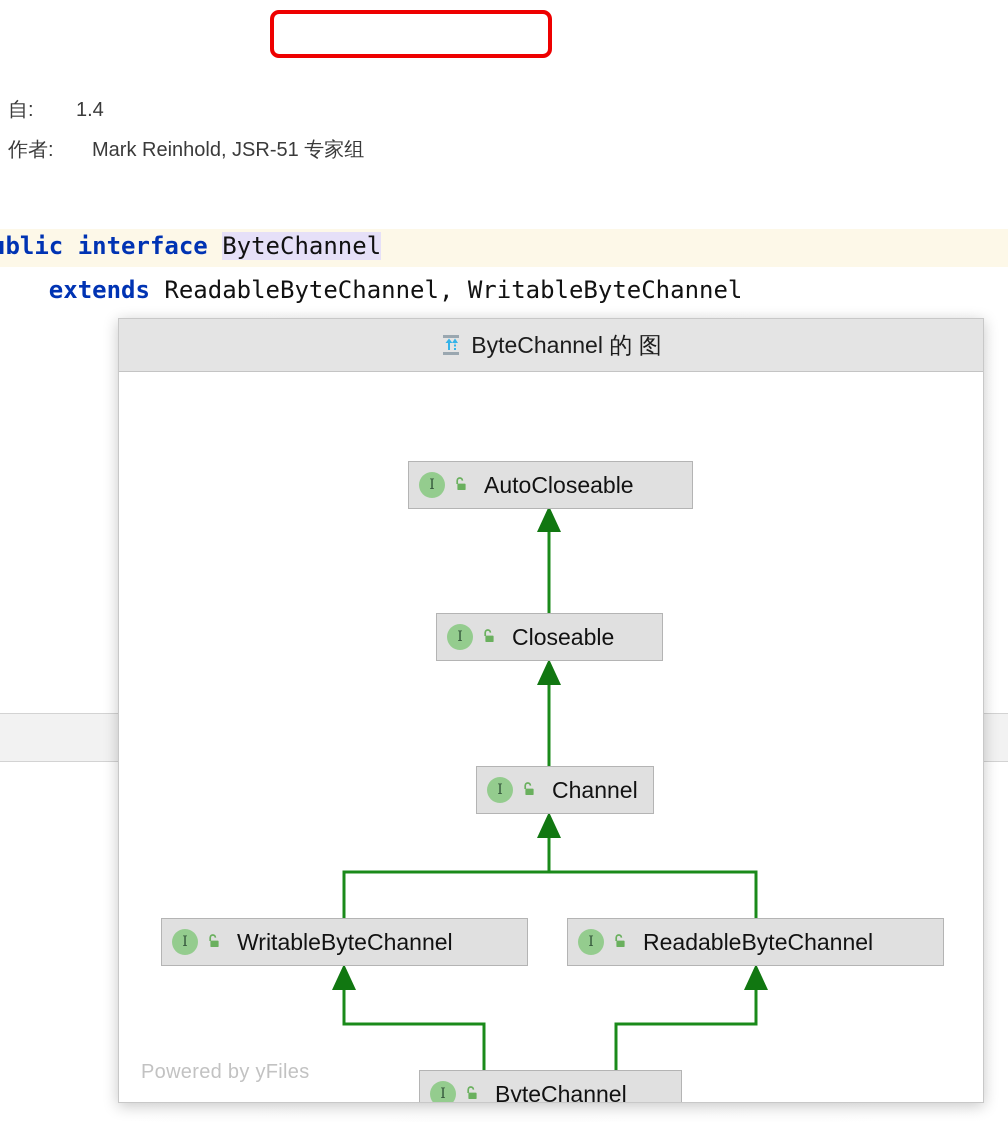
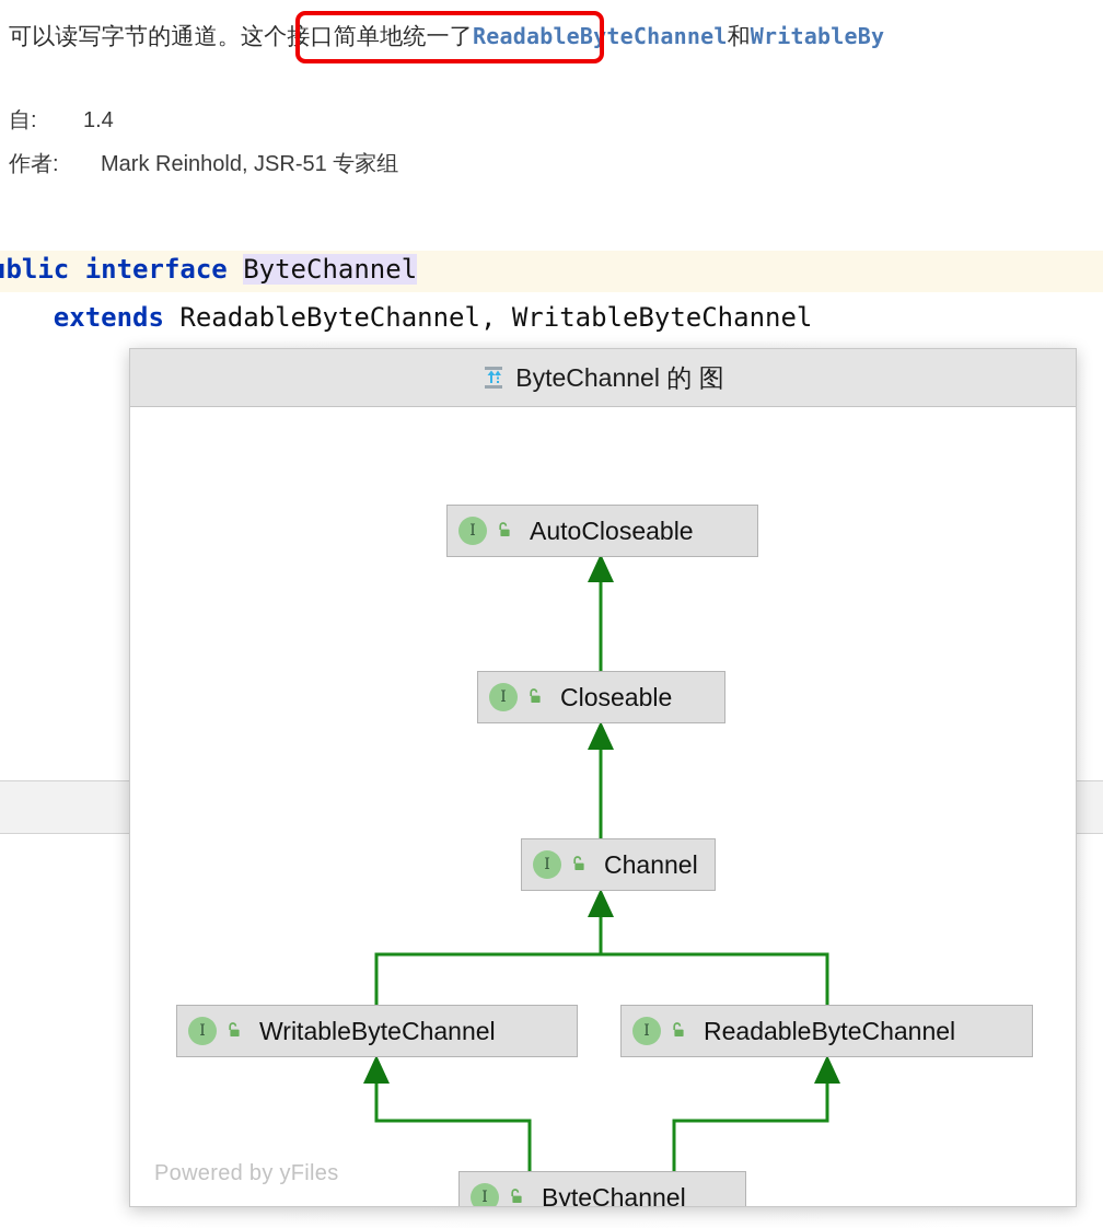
+ 可以读写字节的通道。这个接口简单地统一了ReadableByteChannel和WritableBy
  自: 1.4
  作者: Mark Reinhold, JSR-51 专家组
  blic interface ByteChannel
  extends ReadableByteChannel, WritableByteChannel
  ByteChannel 的 图
  I
  AutoCloseable
  I
  Closeable
  I
  Channel
  I
  WritableByteChannel
  I
  ReadableByteChannel
  I
  ByteChannel
  Powered by yFiles
